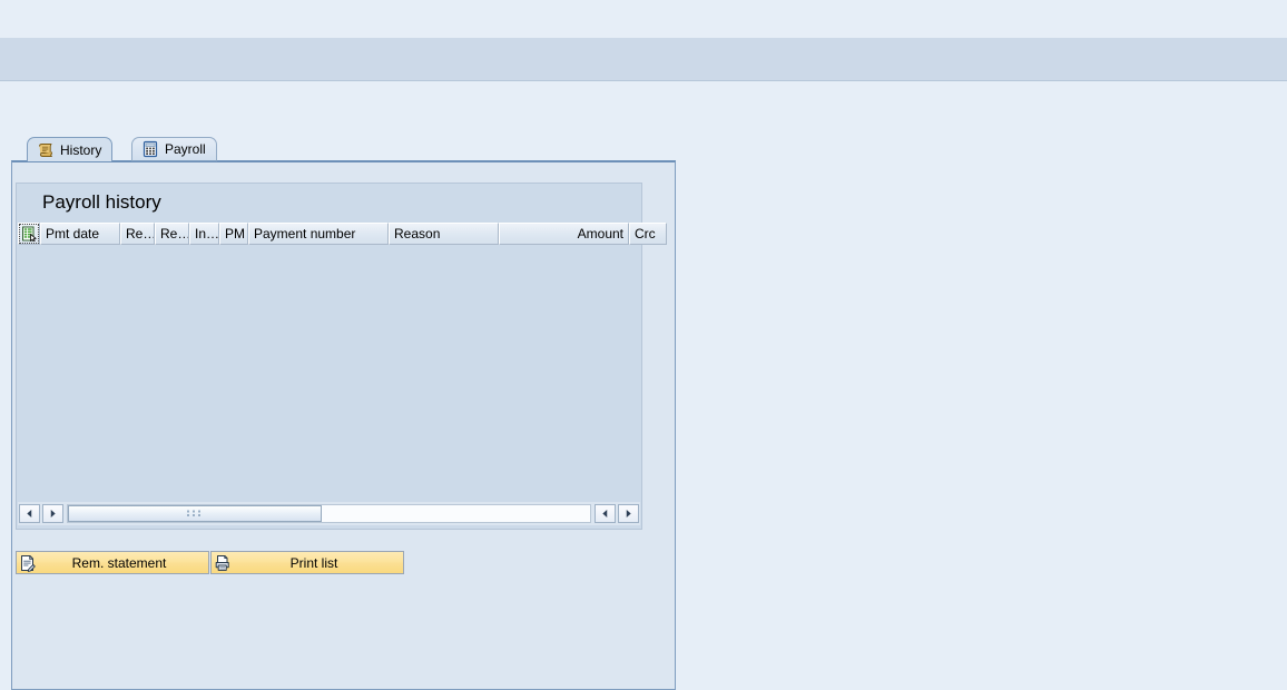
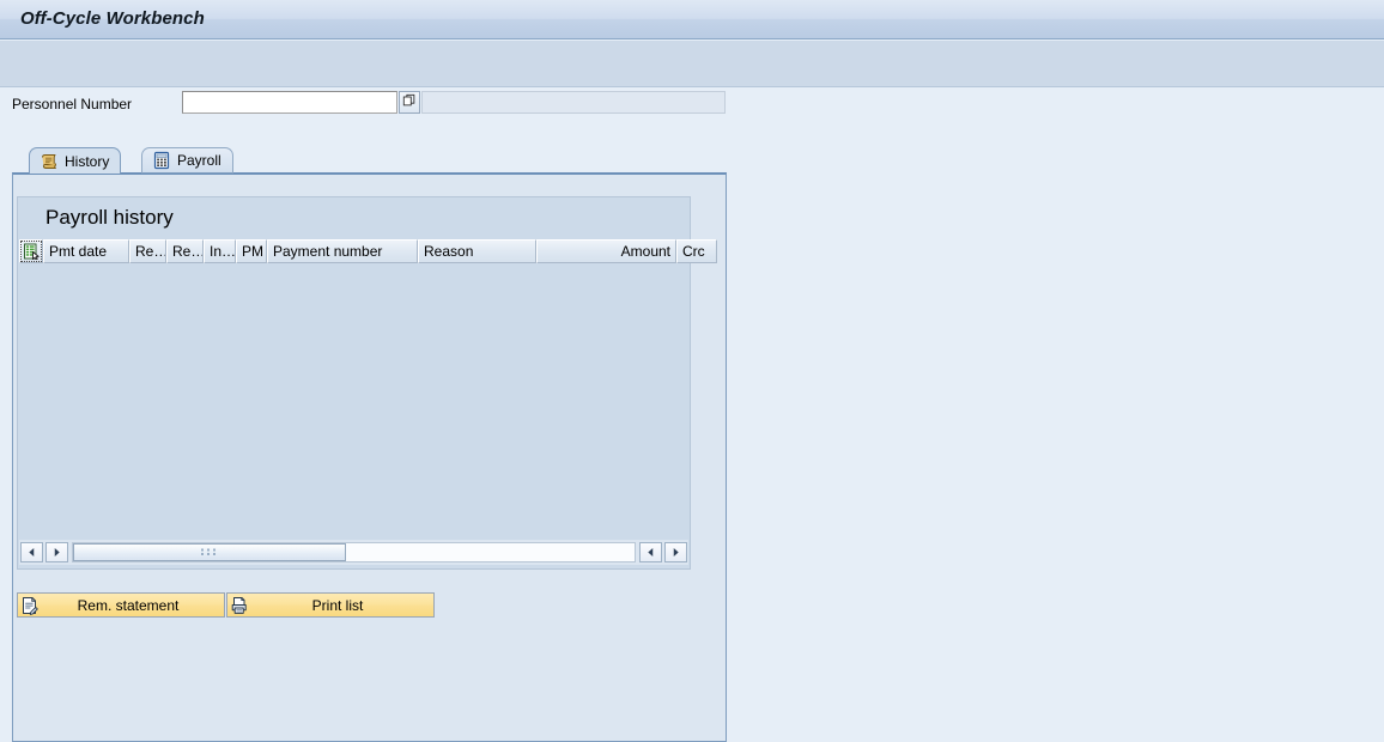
+ Off-Cycle Workbench
+ Personnel Number
  History
  Payroll
  Payroll history
  Pmt date
  Re…
  Re…
  In…
  PM
  Payment number
  Reason
  Amount
  Crc
  Rem. statement
  Print list
